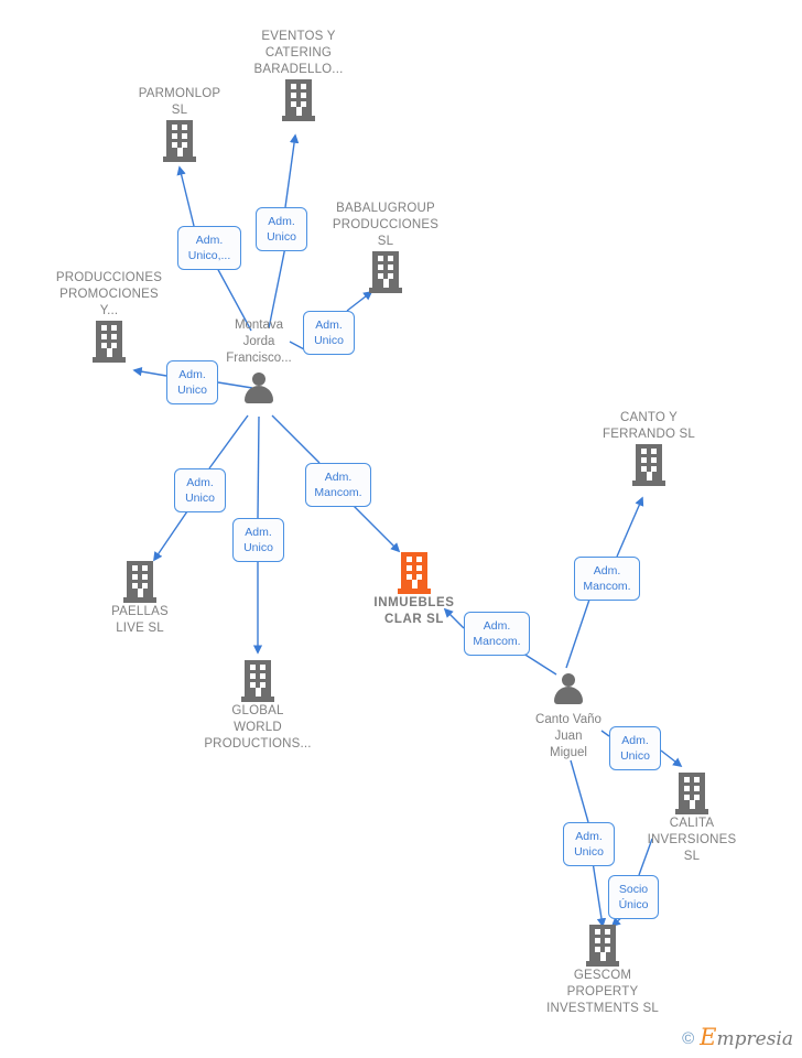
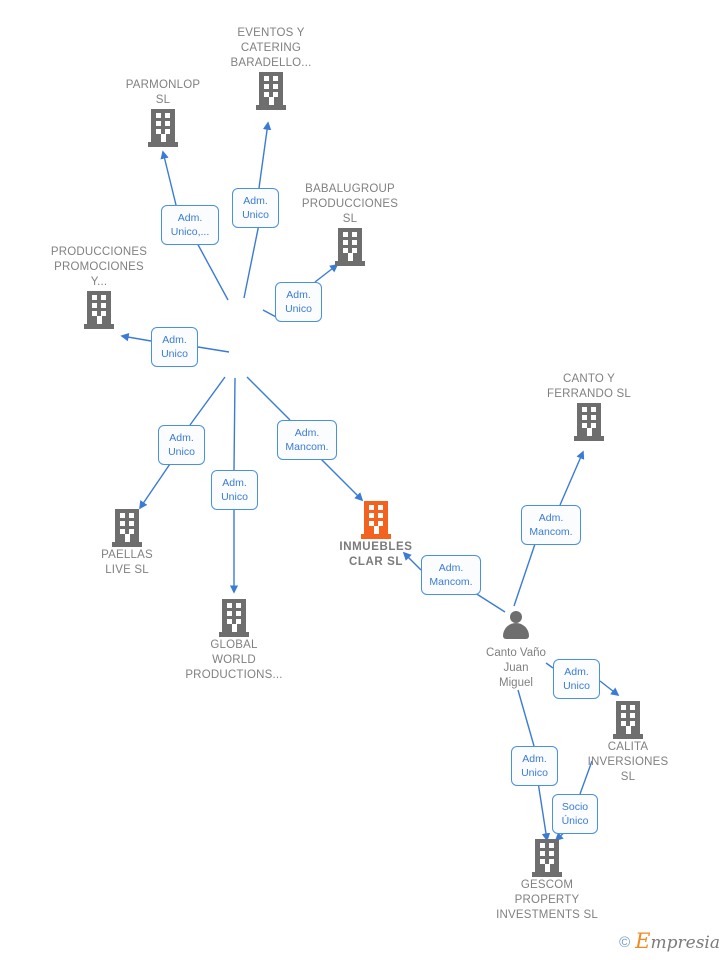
  Adm.
  Unico,...
  Adm.
  Unico
  Adm.
  Unico
  Adm.
  Unico
  Adm.
  Unico
  Adm.
  Unico
  Adm.
  Mancom.
  Adm.
  Mancom.
  Adm.
  Mancom.
  Adm.
  Unico
  Adm.
  Unico
  Socio
  Único
  PARMONLOP
  SL
  EVENTOS Y
  CATERING
  BARADELLO...
  BABALUGROUP
  PRODUCCIONES
  SL
  PRODUCCIONES
  PROMOCIONES
  Y...
- Montava
- Jorda
- Francisco...
  PAELLAS
  LIVE SL
  GLOBAL
  WORLD
  PRODUCTIONS...
  INMUEBLES
  CLAR SL
  CANTO Y
  FERRANDO SL
  Canto Vaño
  Juan
  Miguel
  CALITA
  INVERSIONES
  SL
  GESCOM
  PROPERTY
  INVESTMENTS SL
  ©
  Empresia
